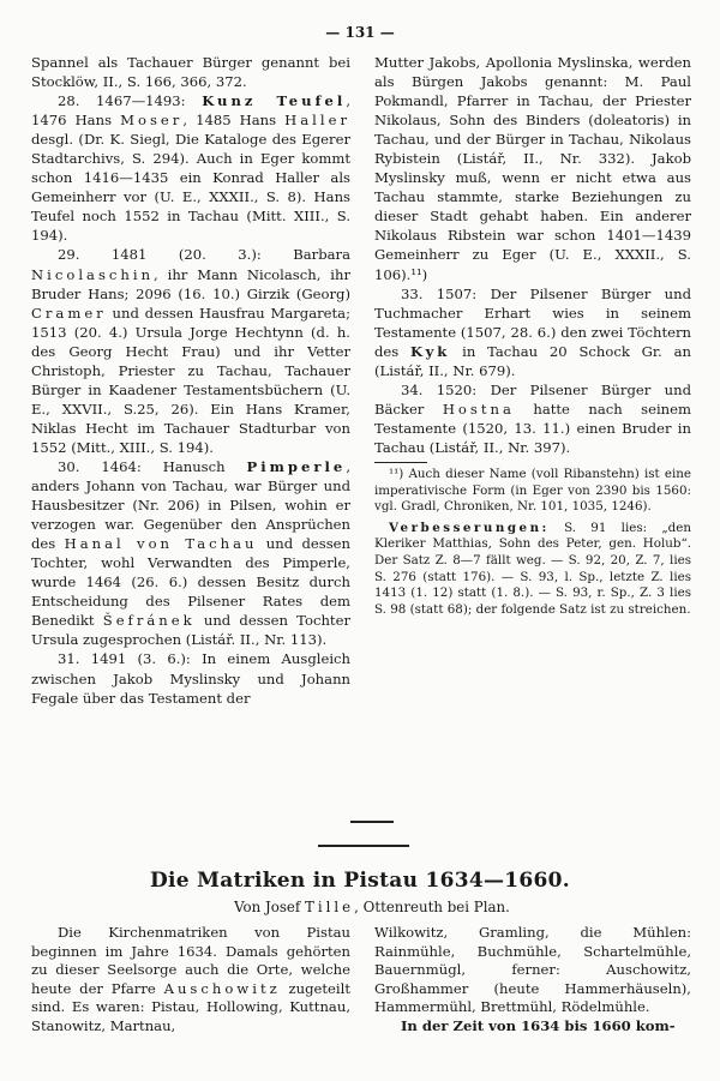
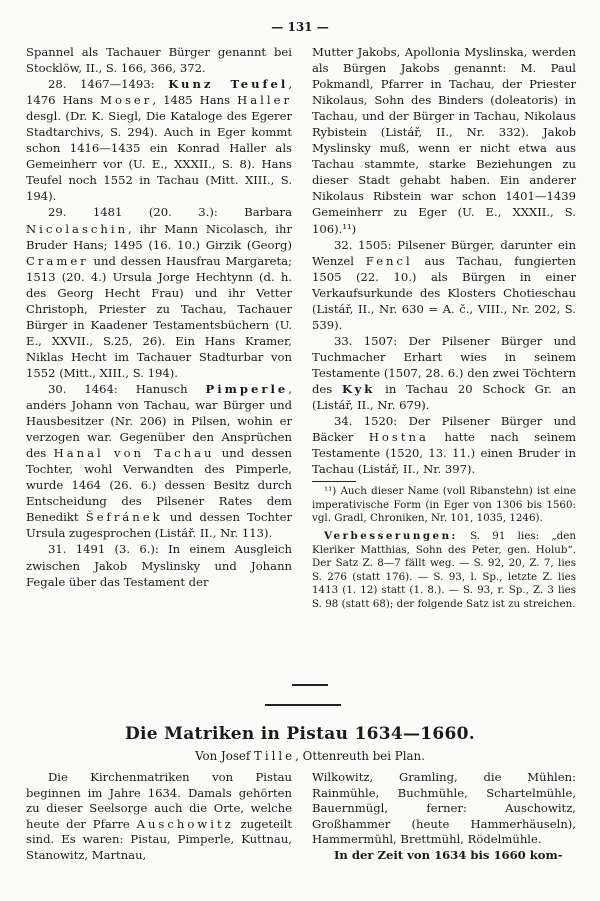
  — 131 —
  Spannel als Tachauer Bürger genannt bei Stocklöw, II., S. 166, 366, 372.
  28. 1467—1493: Kunz Teufel, 1476 Hans Moser, 1485 Hans Haller desgl. (Dr. K. Siegl, Die Kataloge des Egerer Stadtarchivs, S. 294). Auch in Eger kommt schon 1416—1435 ein Konrad Haller als Gemeinherr vor (U. E., XXXII., S. 8). Hans Teufel noch 1552 in Tachau (Mitt. XIII., S. 194).
- 29. 1481 (20. 3.): Barbara Nicolaschin, ihr Mann Nicolasch, ihr Bruder Hans; 2096 (16. 10.) Girzik (Georg) Cramer und dessen Hausfrau Margareta; 1513 (20. 4.) Ursula Jorge Hechtynn (d. h. des Georg Hecht Frau) und ihr Vetter Christoph, Priester zu Tachau, Tachauer Bürger in Kaadener Testamentsbüchern (U. E., XXVII., S.25, 26). Ein Hans Kramer, Niklas Hecht im Tachauer Stadturbar von 1552 (Mitt., XIII., S. 194).
+ 29. 1481 (20. 3.): Barbara Nicolaschin, ihr Mann Nicolasch, ihr Bruder Hans; 1495 (16. 10.) Girzik (Georg) Cramer und dessen Hausfrau Margareta; 1513 (20. 4.) Ursula Jorge Hechtynn (d. h. des Georg Hecht Frau) und ihr Vetter Christoph, Priester zu Tachau, Tachauer Bürger in Kaadener Testamentsbüchern (U. E., XXVII., S.25, 26). Ein Hans Kramer, Niklas Hecht im Tachauer Stadturbar von 1552 (Mitt., XIII., S. 194).
  30. 1464: Hanusch Pimperle, anders Johann von Tachau, war Bürger und Hausbesitzer (Nr. 206) in Pilsen, wohin er verzogen war. Gegenüber den Ansprüchen des Hanal von Tachau und dessen Tochter, wohl Verwandten des Pimperle, wurde 1464 (26. 6.) dessen Besitz durch Entscheidung des Pilsener Rates dem Benedikt Šefránek und dessen Tochter Ursula zugesprochen (Listář. II., Nr. 113).
  31. 1491 (3. 6.): In einem Ausgleich zwischen Jakob Myslinsky und Johann Fegale über das Testament der
  Mutter Jakobs, Apollonia Myslinska, werden als Bürgen Jakobs genannt: M. Paul Pokmandl, Pfarrer in Tachau, der Priester Nikolaus, Sohn des Binders (doleatoris) in Tachau, und der Bürger in Tachau, Nikolaus Rybistein (Listář, II., Nr. 332). Jakob Myslinsky muß, wenn er nicht etwa aus Tachau stammte, starke Beziehungen zu dieser Stadt gehabt haben. Ein anderer Nikolaus Ribstein war schon 1401—1439 Gemeinherr zu Eger (U. E., XXXII., S. 106).¹¹)
+ 32. 1505: Pilsener Bürger, darunter ein Wenzel Fencl aus Tachau, fungierten 1505 (22. 10.) als Bürgen in einer Verkaufsurkunde des Klosters Chotieschau (Listář, II., Nr. 630 = A. č., VIII., Nr. 202, S. 539).
  33. 1507: Der Pilsener Bürger und Tuchmacher Erhart wies in seinem Testamente (1507, 28. 6.) den zwei Töchtern des Kyk in Tachau 20 Schock Gr. an (Listář, II., Nr. 679).
  34. 1520: Der Pilsener Bürger und Bäcker Hostna hatte nach seinem Testamente (1520, 13. 11.) einen Bruder in Tachau (Listář, II., Nr. 397).
- ¹¹) Auch dieser Name (voll Ribanstehn) ist eine imperativische Form (in Eger von 2390 bis 1560: vgl. Gradl, Chroniken, Nr. 101, 1035, 1246).
+ ¹¹) Auch dieser Name (voll Ribanstehn) ist eine imperativische Form (in Eger von 1306 bis 1560: vgl. Gradl, Chroniken, Nr. 101, 1035, 1246).
  Verbesserungen: S. 91 lies: „den Kleriker Matthias, Sohn des Peter, gen. Holub“. Der Satz Z. 8—7 fällt weg. — S. 92, 20, Z. 7, lies S. 276 (statt 176). — S. 93, l. Sp., letzte Z. lies 1413 (1. 12) statt (1. 8.). — S. 93, r. Sp., Z. 3 lies S. 98 (statt 68); der folgende Satz ist zu streichen.
  Die Matriken in Pistau 1634—1660.
  Von Josef Tille, Ottenreuth bei Plan.
- Die Kirchenmatriken von Pistau beginnen im Jahre 1634. Damals gehörten zu dieser Seelsorge auch die Orte, welche heute der Pfarre Auschowitz zugeteilt sind. Es waren: Pistau, Hollowing, Kuttnau, Stanowitz, Martnau,
+ Die Kirchenmatriken von Pistau beginnen im Jahre 1634. Damals gehörten zu dieser Seelsorge auch die Orte, welche heute der Pfarre Auschowitz zugeteilt sind. Es waren: Pistau, Pimperle, Kuttnau, Stanowitz, Martnau,
  Wilkowitz, Gramling, die Mühlen: Rainmühle, Buchmühle, Schartelmühle, Bauernmügl, ferner: Auschowitz, Großhammer (heute Hammerhäuseln), Hammermühl, Brettmühl, Rödelmühle.
  In der Zeit von 1634 bis 1660 kom-
